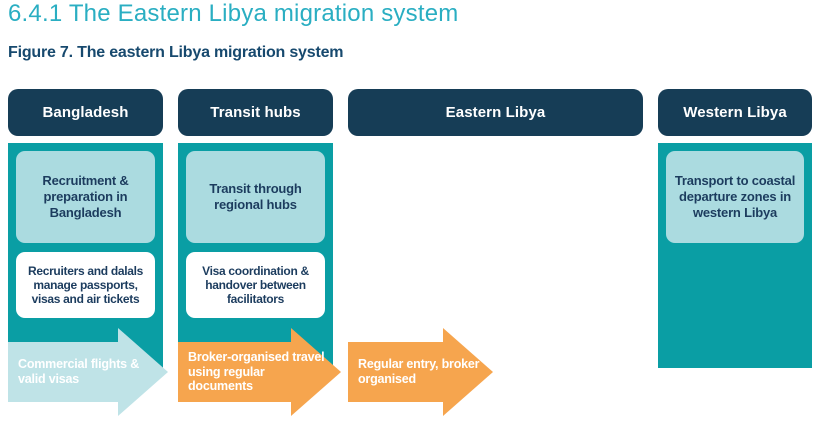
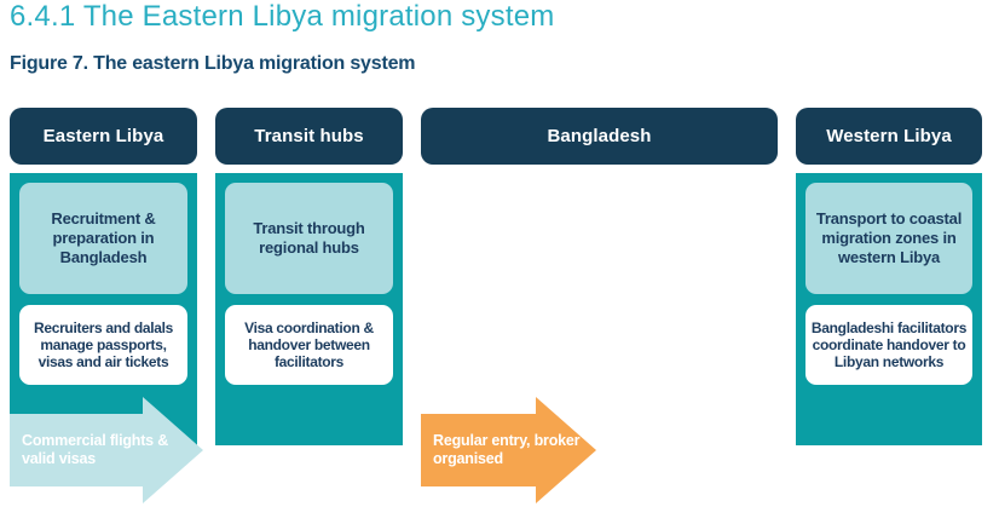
  6.4.1 The Eastern Libya migration system
  Figure 7. The eastern Libya migration system
- Bangladesh
+ Eastern Libya
  Transit hubs
- Eastern Libya
+ Bangladesh
  Western Libya
  Recruitment & preparation in Bangladesh
  Recruiters and dalals manage passports, visas and air tickets
  Transit through regional hubs
  Visa coordination & handover between facilitators
- Transport to coastal departure zones in western Libya
+ Transport to coastal migration zones in western Libya
+ Bangladeshi facilitators coordinate handover to Libyan networks
  Commercial flights & valid visas
- Broker-organised travel using regular documents
  Regular entry, broker organised
